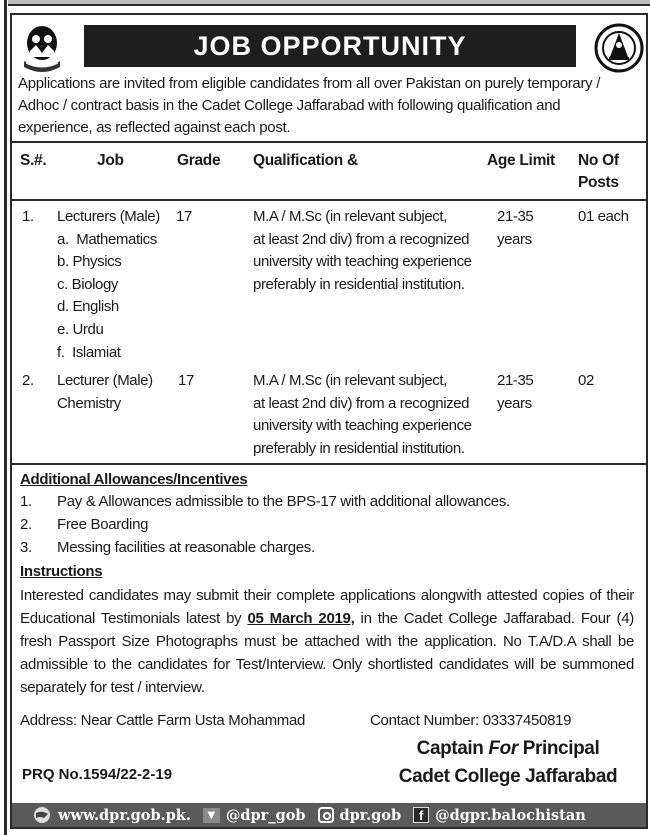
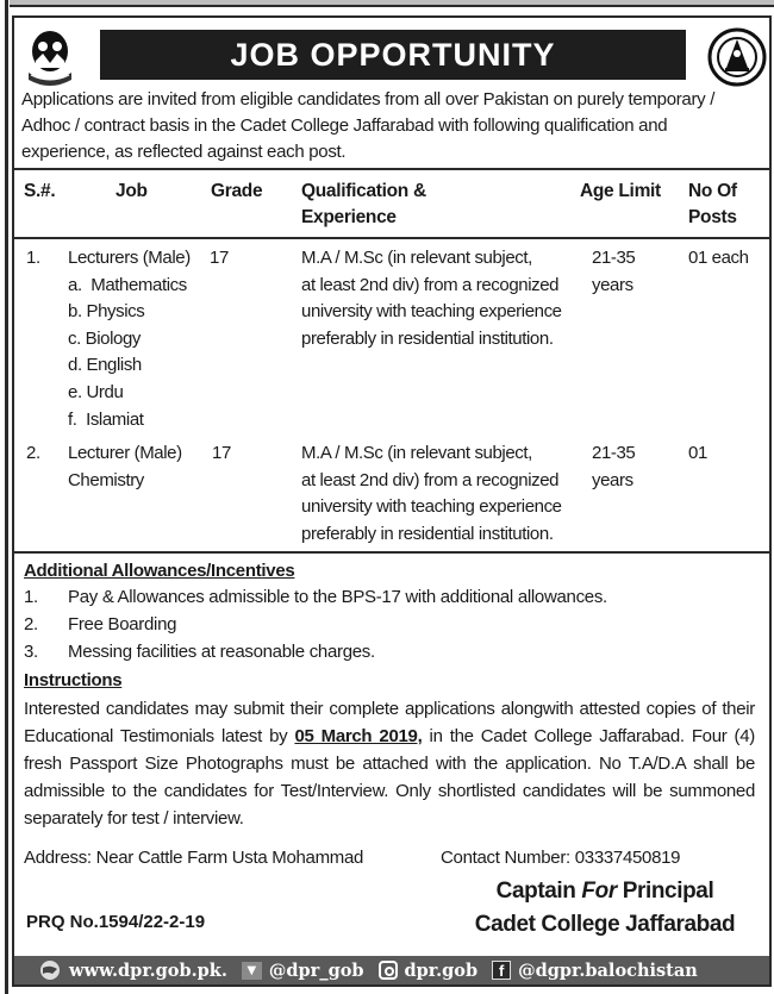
  JOB OPPORTUNITY
  Applications are invited from eligible candidates from all over Pakistan on purely temporary / Adhoc / contract basis in the Cadet College Jaffarabad with following qualification and experience, as reflected against each post.
  S.#.
  Job
  Grade
  Qualification &
+ Experience
  Age Limit
  No Of
  Posts
  1.
  Lecturers (Male)
  a. Mathematics
  b. Physics
  c. Biology
  d. English
  e. Urdu
  f. Islamiat
  17
  M.A / M.Sc (in relevant subject,
  at least 2nd div) from a recognized
  university with teaching experience
  preferably in residential institution.
  21-35
  years
  01 each
  2.
  Lecturer (Male)
  Chemistry
  17
  M.A / M.Sc (in relevant subject,
  at least 2nd div) from a recognized
  university with teaching experience
  preferably in residential institution.
  21-35
  years
- 02
+ 01
  Additional Allowances/Incentives
  1.
  Pay & Allowances admissible to the BPS-17 with additional allowances.
  2.
  Free Boarding
  3.
  Messing facilities at reasonable charges.
  Instructions
  Interested candidates may submit their complete applications alongwith attested copies of their Educational Testimonials latest by 05 March 2019, in the Cadet College Jaffarabad. Four (4) fresh Passport Size Photographs must be attached with the application. No T.A/D.A shall be admissible to the candidates for Test/Interview. Only shortlisted candidates will be summoned separately for test / interview.
  Address: Near Cattle Farm Usta Mohammad
  Contact Number: 03337450819
  Captain For Principal
  Cadet College Jaffarabad
  PRQ No.1594/22-2-19
  www.dpr.gob.pk.
  ▼
  @dpr_gob
  dpr.gob
  f
  @dgpr.balochistan
